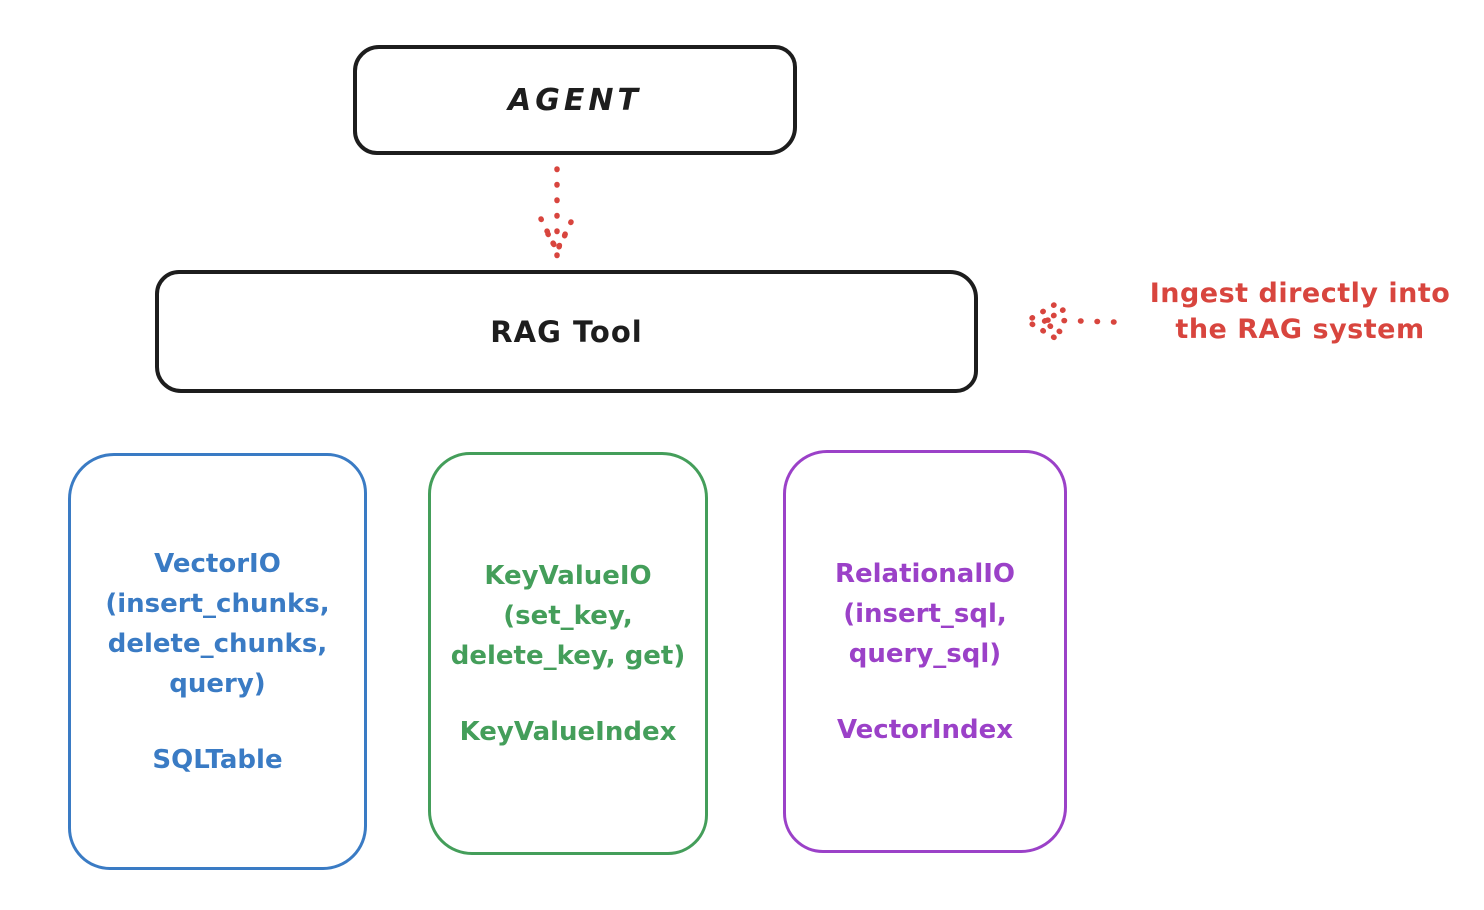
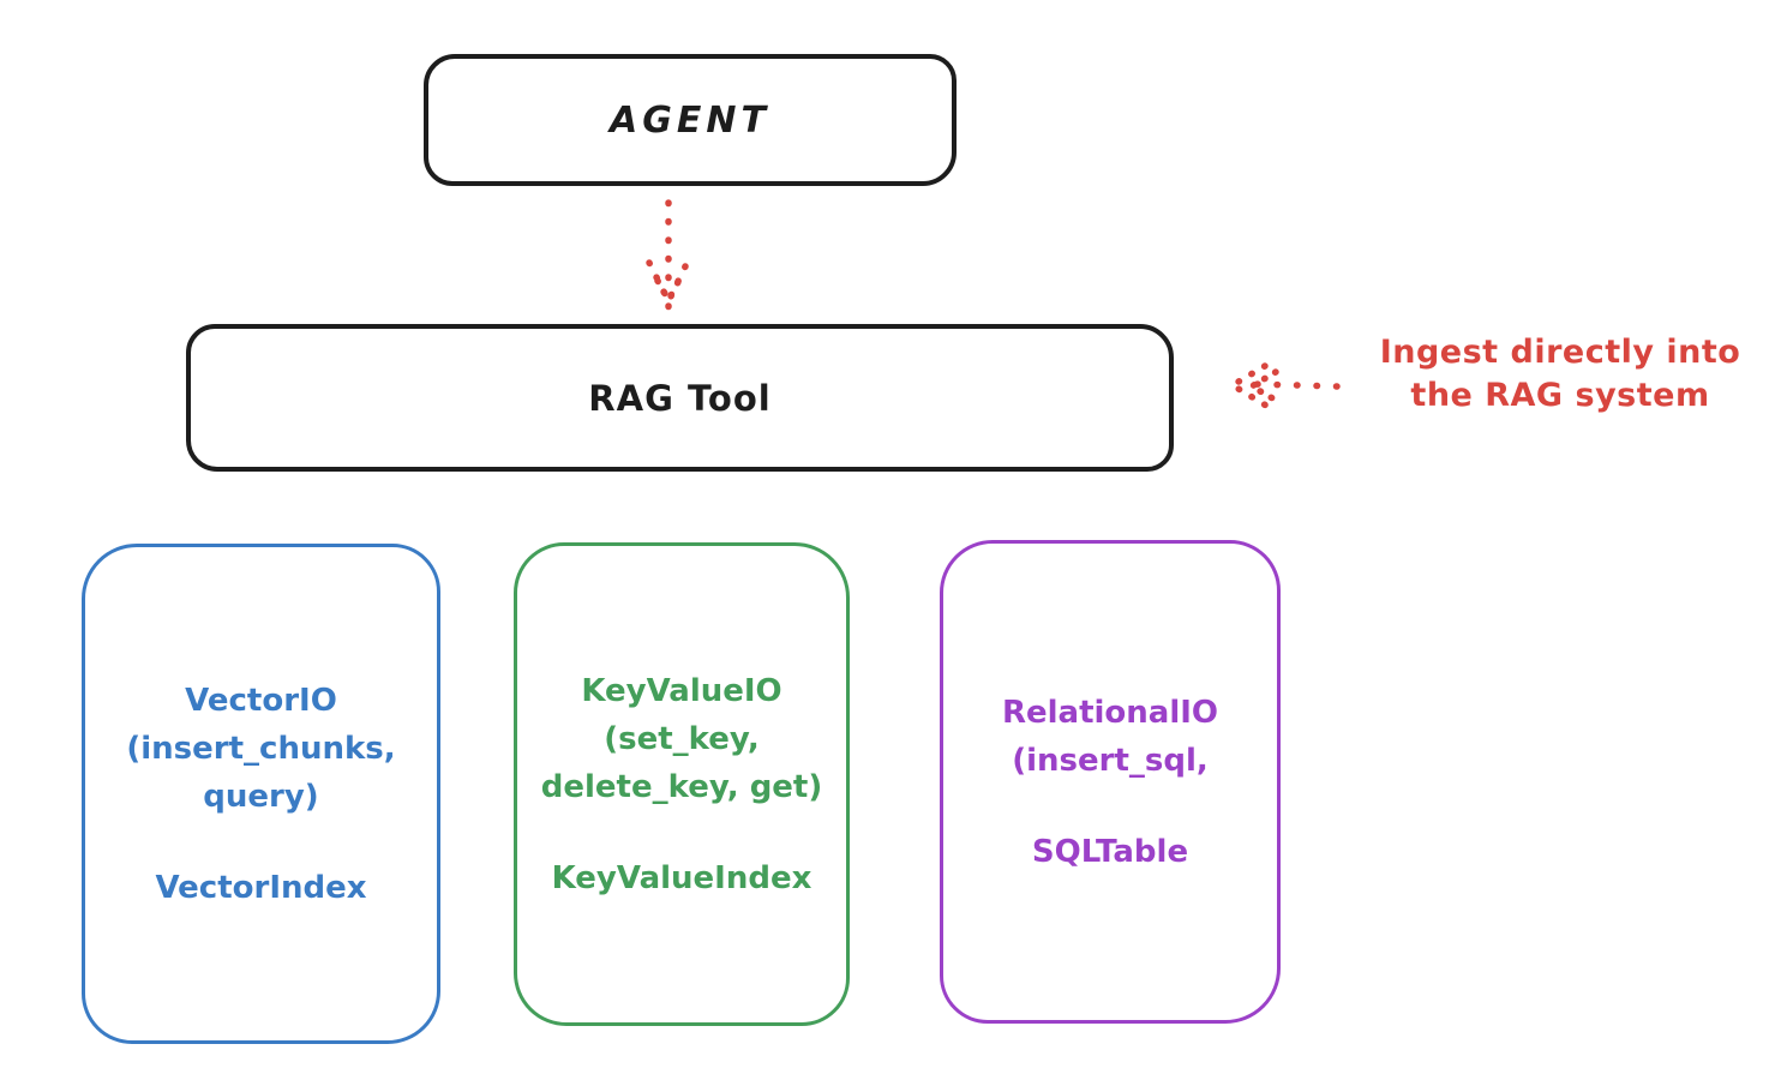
  AGENT
  RAG Tool
  Ingest directly into
  the RAG system
  VectorIO
  (insert_chunks,
- delete_chunks,
  query)
- SQLTable
+ VectorIndex
  KeyValueIO
  (set_key,
  delete_key, get)
  KeyValueIndex
  RelationalIO
  (insert_sql,
- query_sql)
- VectorIndex
+ SQLTable
